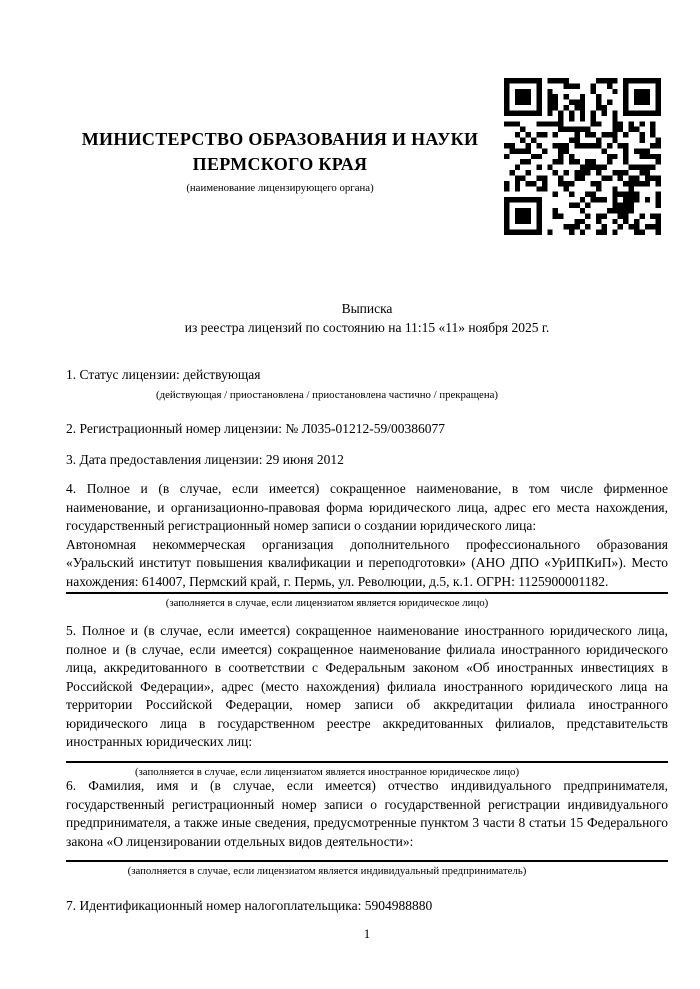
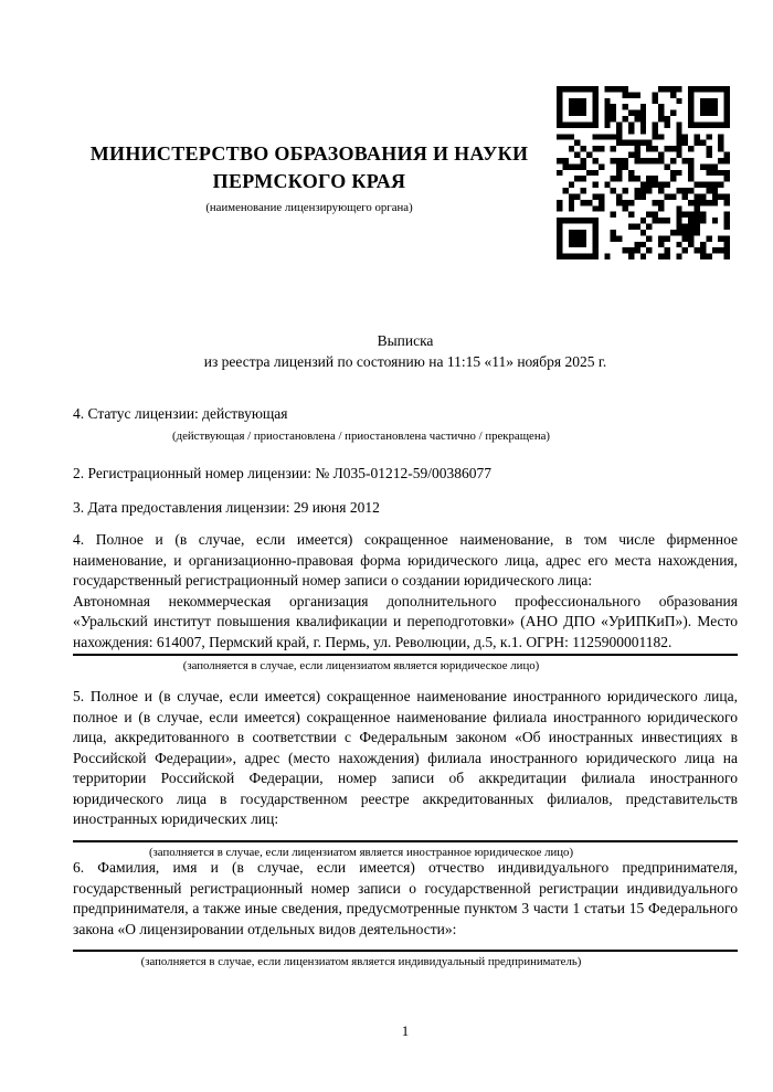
  МИНИСТЕРСТВО ОБРАЗОВАНИЯ И НАУКИ
  ПЕРМСКОГО КРАЯ
  (наименование лицензирующего органа)
  Выписка
  из реестра лицензий по состоянию на 11:15 «11» ноября 2025 г.
- 1. Статус лицензии: действующая
+ 4. Статус лицензии: действующая
  (действующая / приостановлена / приостановлена частично / прекращена)
  2. Регистрационный номер лицензии: № Л035-01212-59/00386077
  3. Дата предоставления лицензии: 29 июня 2012
  4. Полное и (в случае, если имеется) сокращенное наименование, в том числе фирменное наименование, и организационно-правовая форма юридического лица, адрес его места нахождения, государственный регистрационный номер записи о создании юридического лица:
  Автономная некоммерческая организация дополнительного профессионального образования «Уральский институт повышения квалификации и переподготовки» (АНО ДПО «УрИПКиП»). Место нахождения: 614007, Пермский край, г. Пермь, ул. Революции, д.5, к.1. ОГРН: 1125900001182.
  (заполняется в случае, если лицензиатом является юридическое лицо)
  5. Полное и (в случае, если имеется) сокращенное наименование иностранного юридического лица, полное и (в случае, если имеется) сокращенное наименование филиала иностранного юридического лица, аккредитованного в соответствии с Федеральным законом «Об иностранных инвестициях в Российской Федерации», адрес (место нахождения) филиала иностранного юридического лица на территории Российской Федерации, номер записи об аккредитации филиала иностранного юридического лица в государственном реестре аккредитованных филиалов, представительств иностранных юридических лиц:
  (заполняется в случае, если лицензиатом является иностранное юридическое лицо)
- 6. Фамилия, имя и (в случае, если имеется) отчество индивидуального предпринимателя, государственный регистрационный номер записи о государственной регистрации индивидуального предпринимателя, а также иные сведения, предусмотренные пунктом 3 части 8 статьи 15 Федерального закона «О лицензировании отдельных видов деятельности»:
+ 6. Фамилия, имя и (в случае, если имеется) отчество индивидуального предпринимателя, государственный регистрационный номер записи о государственной регистрации индивидуального предпринимателя, а также иные сведения, предусмотренные пунктом 3 части 1 статьи 15 Федерального закона «О лицензировании отдельных видов деятельности»:
  (заполняется в случае, если лицензиатом является индивидуальный предприниматель)
- 7. Идентификационный номер налогоплательщика: 5904988880
  1
